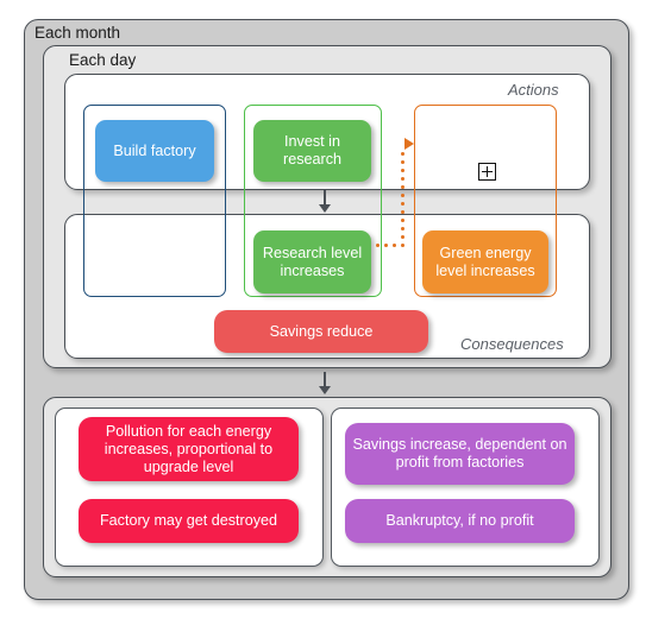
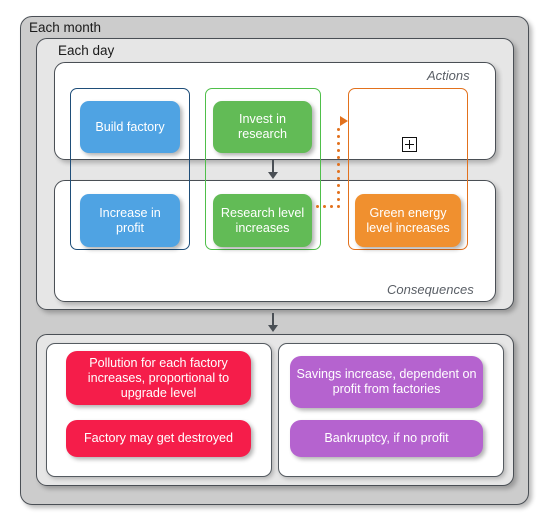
  Each month
  Each day
  Actions
  Consequences
  Build factory
  Invest in research
+ Increase in profit
  Research level increases
  Green energy level increases
- Savings reduce
- Pollution for each energy increases, proportional to upgrade level
+ Pollution for each factory increases, proportional to upgrade level
  Factory may get destroyed
  Savings increase, dependent on profit from factories
  Bankruptcy, if no profit
